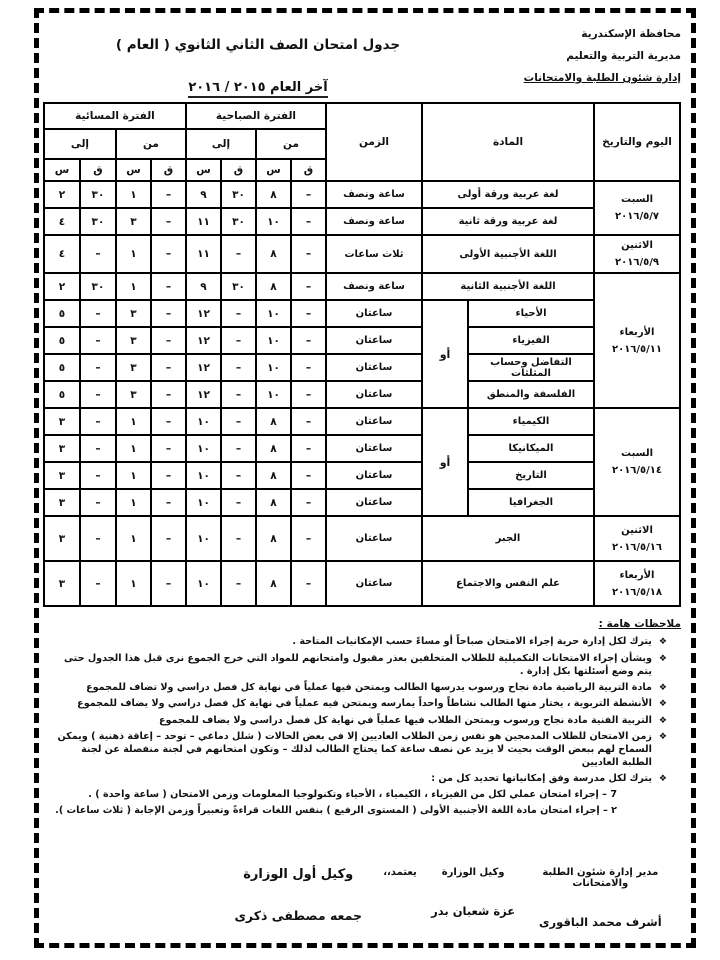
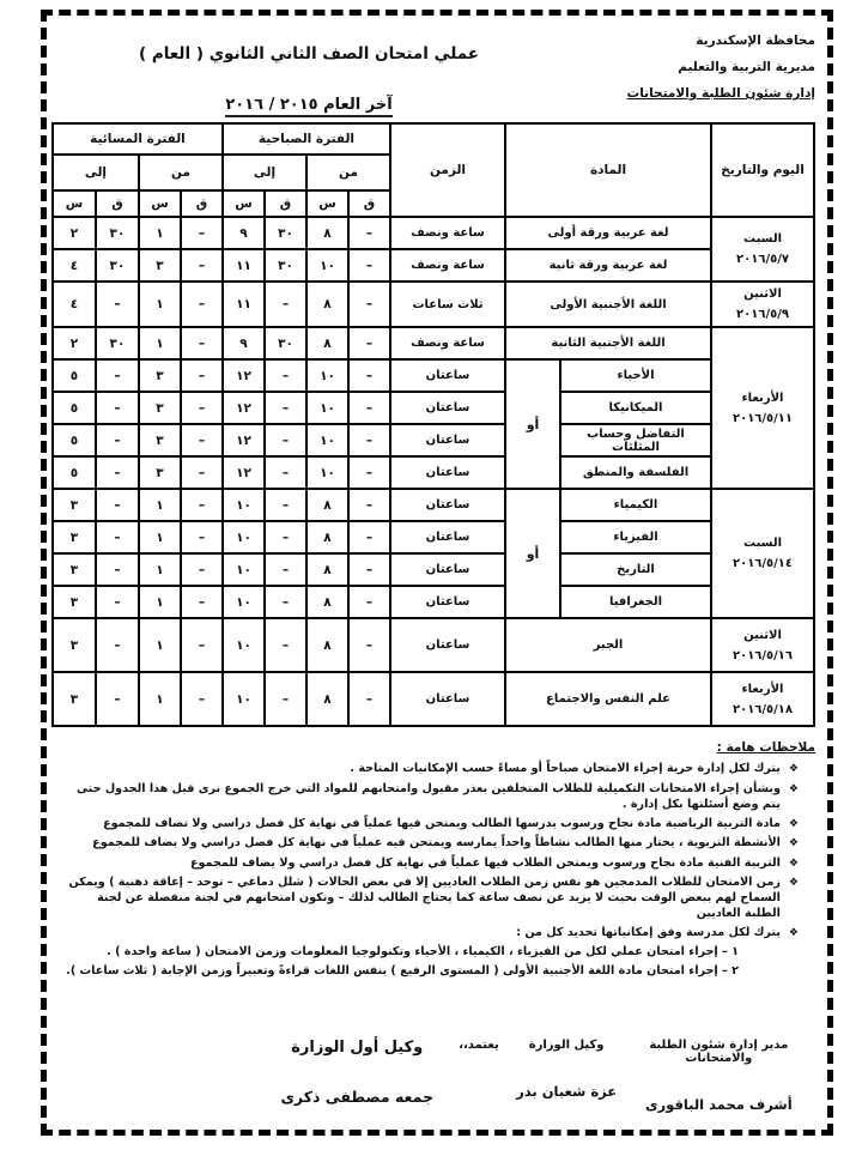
  محافظة الإسكندرية
  مديرية التربية والتعليم
  إدارة شئون الطلبة والامتحانات
- جدول امتحان الصف الثاني الثانوي ( العام )
+ عملي امتحان الصف الثاني الثانوي ( العام )
  آخر العام ٢٠١٥ / ٢٠١٦
  اليوم والتاريخ	المادة	الزمن	الفترة الصباحية	الفترة المسائية
  من	إلى	من	إلى
  ق	س	ق	س	ق	س	ق	س
  السبت ٢٠١٦/٥/٧	لغة عربية ورقة أولى	ساعة ونصف	–	٨	٣٠	٩	–	١	٣٠	٢
  لغة عربية ورقة ثانية	ساعة ونصف	–	١٠	٣٠	١١	–	٣	٣٠	٤
  الاثنين ٢٠١٦/٥/٩	اللغة الأجنبية الأولى	ثلاث ساعات	–	٨	–	١١	–	١	–	٤
  الأربعاء ٢٠١٦/٥/١١	اللغة الأجنبية الثانية	ساعة ونصف	–	٨	٣٠	٩	–	١	٣٠	٢
  الأحياء	أو	ساعتان	–	١٠	–	١٢	–	٣	–	٥
- الفيزياء	ساعتان	–	١٠	–	١٢	–	٣	–	٥
+ الميكانيكا	ساعتان	–	١٠	–	١٢	–	٣	–	٥
  التفاضل وحساب المثلثات	ساعتان	–	١٠	–	١٢	–	٣	–	٥
  الفلسفة والمنطق	ساعتان	–	١٠	–	١٢	–	٣	–	٥
  السبت ٢٠١٦/٥/١٤	الكيمياء	أو	ساعتان	–	٨	–	١٠	–	١	–	٣
- الميكانيكا	ساعتان	–	٨	–	١٠	–	١	–	٣
+ الفيزياء	ساعتان	–	٨	–	١٠	–	١	–	٣
  التاريخ	ساعتان	–	٨	–	١٠	–	١	–	٣
  الجغرافيا	ساعتان	–	٨	–	١٠	–	١	–	٣
  الاثنين ٢٠١٦/٥/١٦	الجبر	ساعتان	–	٨	–	١٠	–	١	–	٣
  الأربعاء ٢٠١٦/٥/١٨	علم النفس والاجتماع	ساعتان	–	٨	–	١٠	–	١	–	٣
  ملاحظات هامة :
  ❖
  يترك لكل إدارة حرية إجراء الامتحان صباحاً أو مساءً حسب الإمكانيات المتاحة .
  ❖
  وبشأن إجراء الامتحانات التكميلية للطلاب المتخلفين بعذر مقبول وامتحانهم للمواد التي خرج الجموع نرى قبل هذا الجدول حتى يتم وضع أسئلتها بكل إدارة .
  ❖
  مادة التربية الرياضية مادة نجاح ورسوب يدرسها الطالب ويمتحن فيها عملياً في نهاية كل فصل دراسي ولا تضاف للمجموع
  ❖
  الأنشطة التربوية ، يختار منها الطالب نشاطاً واحداً يمارسه ويمتحن فيه عملياً في نهاية كل فصل دراسي ولا يضاف للمجموع
  ❖
  التربية الفنية مادة نجاح ورسوب ويمتحن الطلاب فيها عملياً في نهاية كل فصل دراسي ولا يضاف للمجموع
  ❖
  زمن الامتحان للطلاب المدمجين هو نفس زمن الطلاب العاديين إلا في بعض الحالات ( شلل دماغي – توحد – إعاقة ذهنية ) ويمكن السماح لهم ببعض الوقت بحيث لا يزيد عن نصف ساعة كما يحتاج الطالب لذلك – وتكون امتحانهم في لجنة منفصلة عن لجنة الطلبة العاديين
  ❖
  يترك لكل مدرسة وفق إمكانياتها تحديد كل من :
- 7 – إجراء امتحان عملي لكل من الفيزياء ، الكيمياء ، الأحياء وتكنولوجيا المعلومات وزمن الامتحان ( ساعة واحدة ) .
+ ١ – إجراء امتحان عملي لكل من الفيزياء ، الكيمياء ، الأحياء وتكنولوجيا المعلومات وزمن الامتحان ( ساعة واحدة ) .
  ٢ – إجراء امتحان مادة اللغة الأجنبية الأولى ( المستوى الرفيع ) بنفس اللغات قراءةً وتعبيراً وزمن الإجابة ( ثلاث ساعات ).
  مدير إدارة شئون الطلبة والامتحانات
  أشرف محمد الباقورى
  وكيل الوزارة
  عزة شعبان بدر
  يعتمد،،
  وكيل أول الوزارة
  جمعه مصطفى ذكرى
